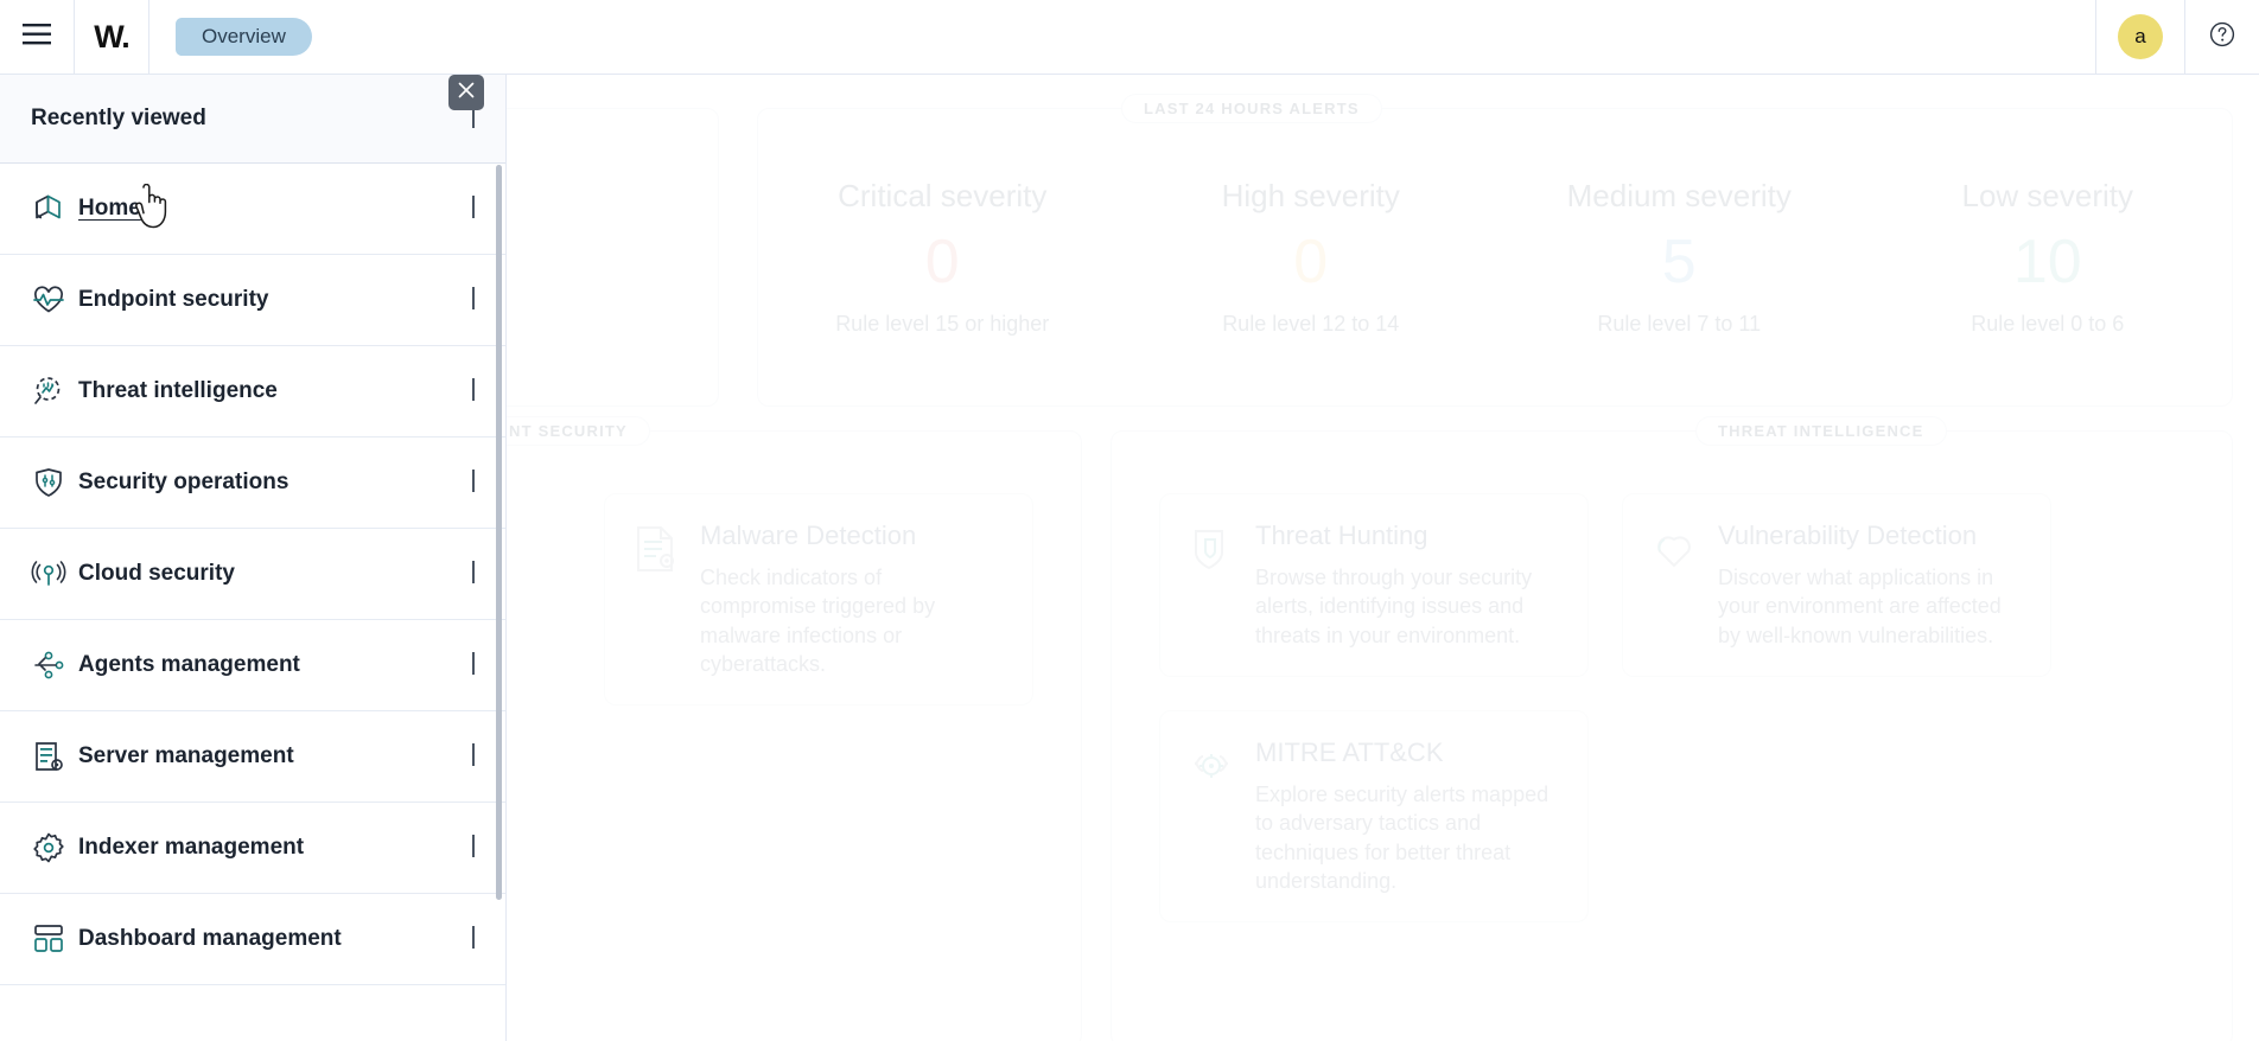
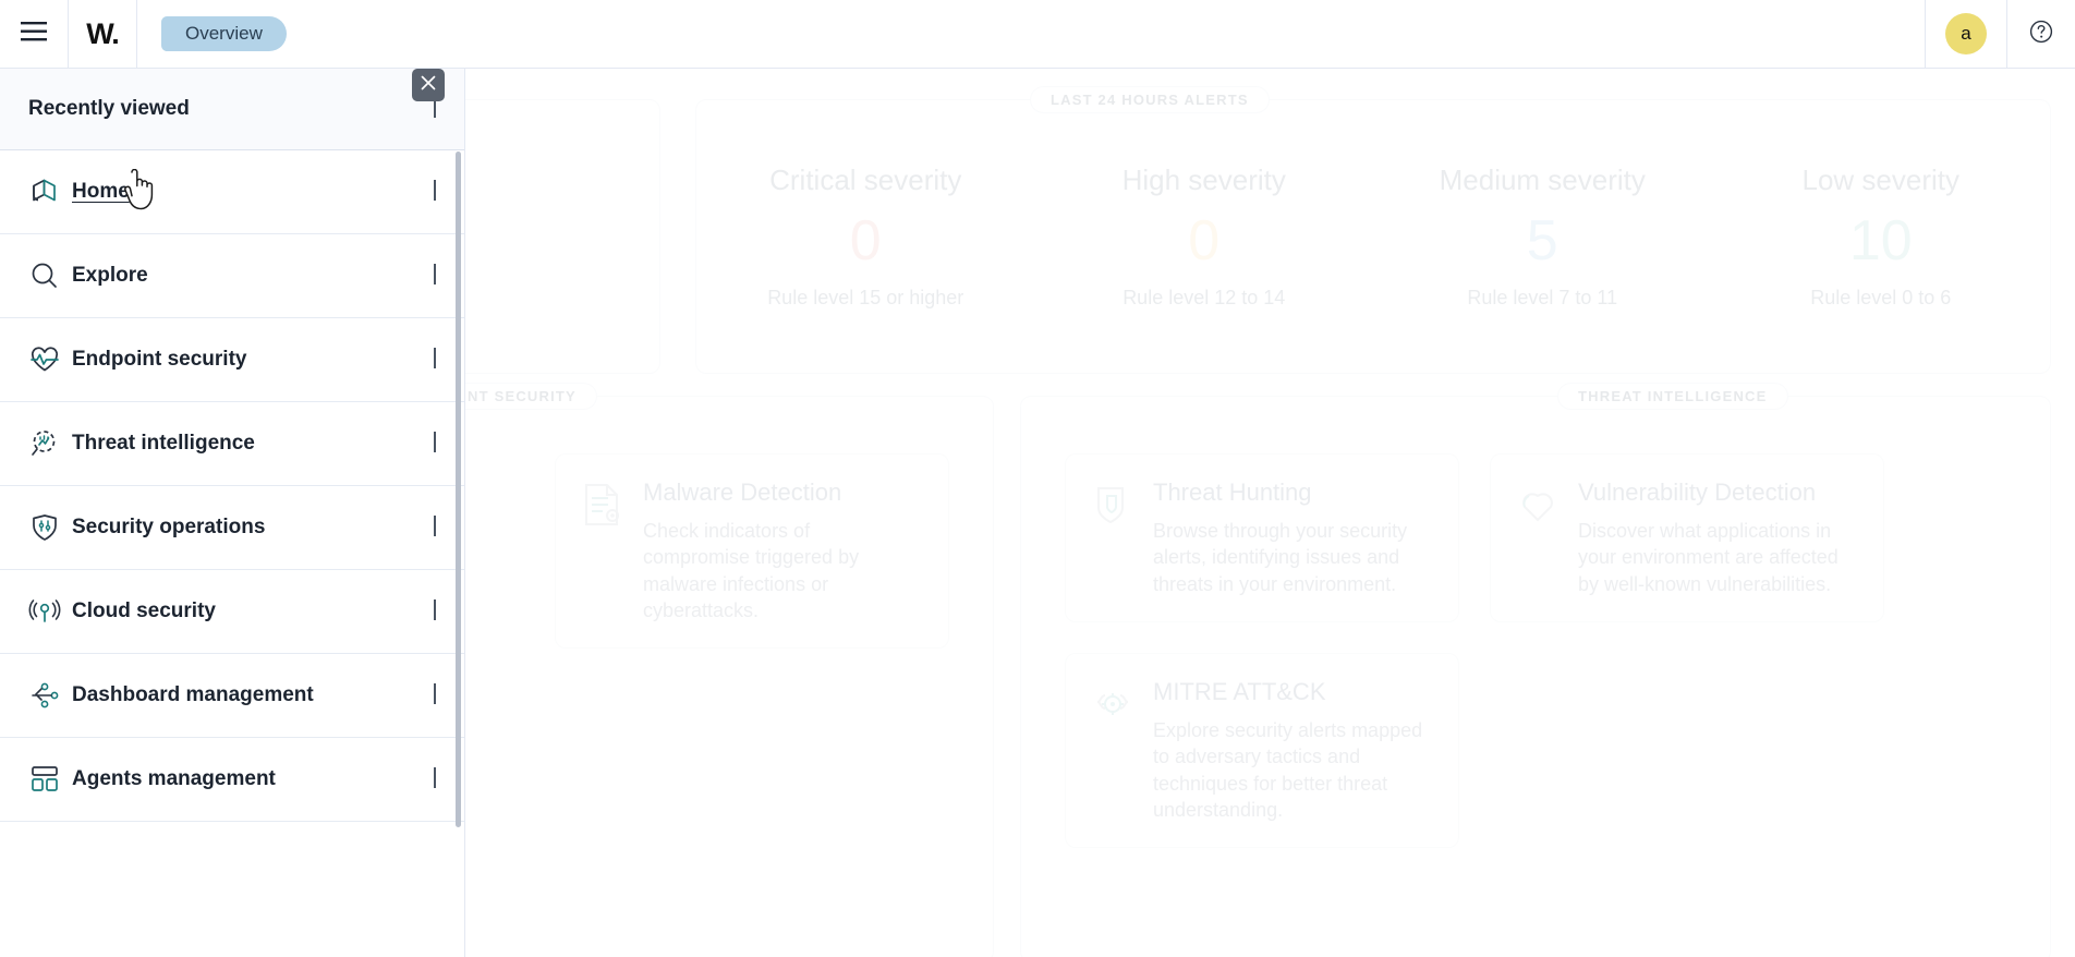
  W.
  Overview
  a
  LAST 24 HOURS ALERTS
  THREAT INTELLIGENCE
  Recently viewed
  Home
+ Explore
  Endpoint security
  Threat intelligence
  Security operations
  Cloud security
- Agents management
+ Dashboard management
- Server management
- Indexer management
- Dashboard management
+ Agents management
